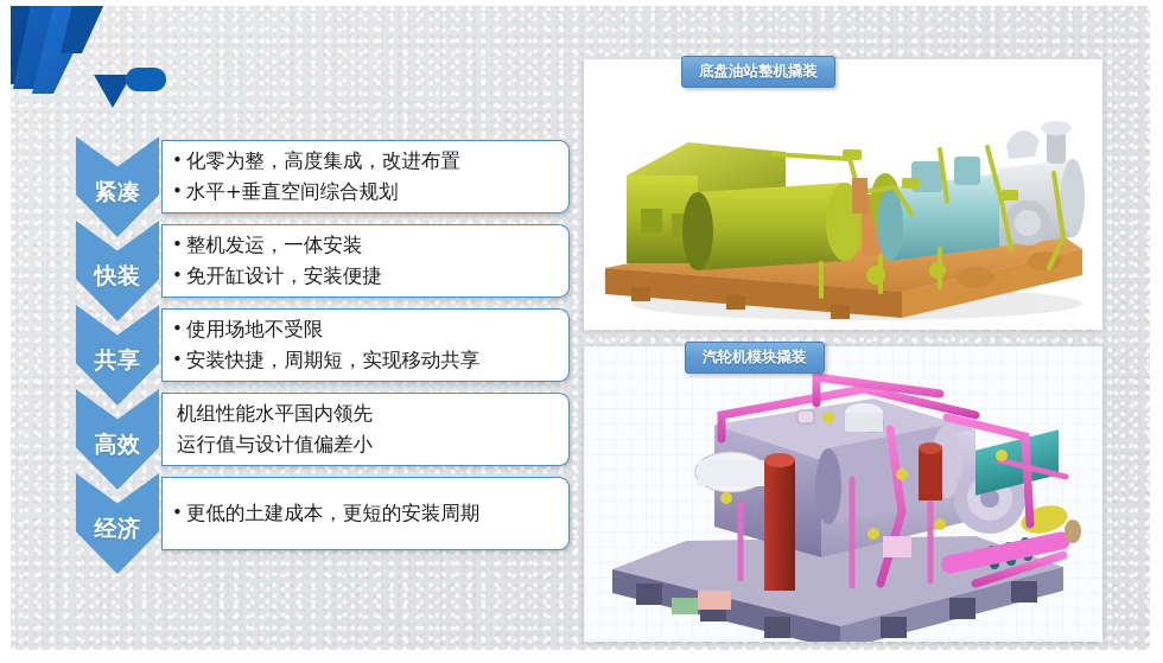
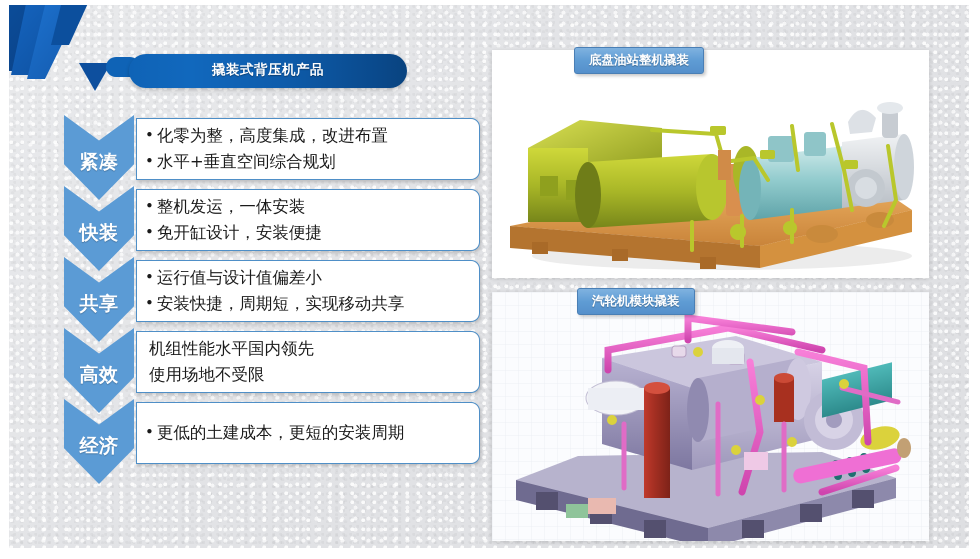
+ 撬装式背压机产品
  紧凑
  化零为整，高度集成，改进布置
  水平+垂直空间综合规划
  快装
  整机发运，一体安装
  免开缸设计，安装便捷
  共享
- 使用场地不受限
+ 运行值与设计值偏差小
  安装快捷，周期短，实现移动共享
  高效
  机组性能水平国内领先
- 运行值与设计值偏差小
+ 使用场地不受限
  经济
  更低的土建成本，更短的安装周期
  底盘油站整机撬装
  汽轮机模块撬装
